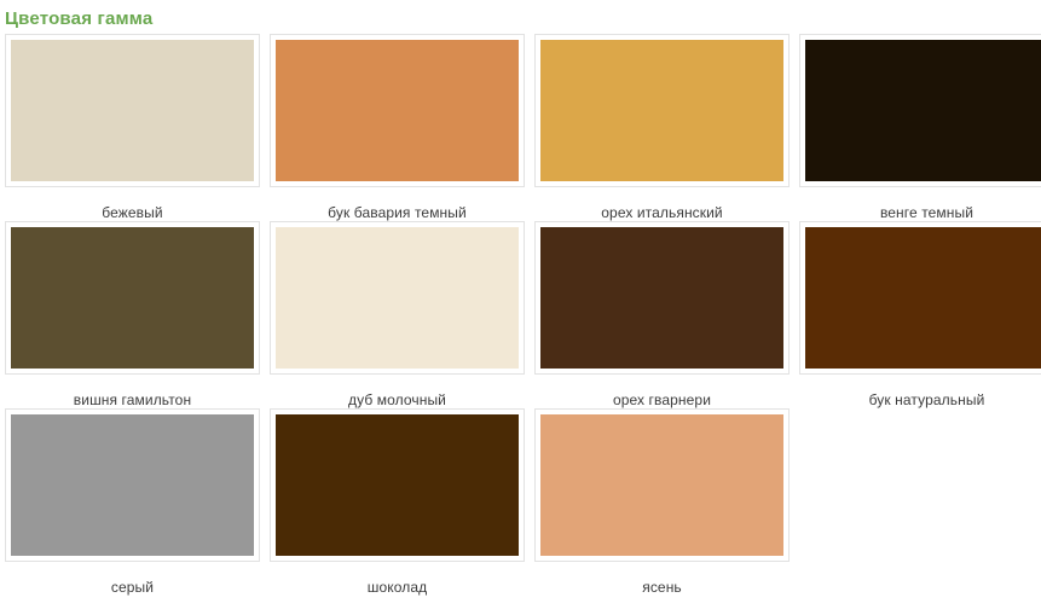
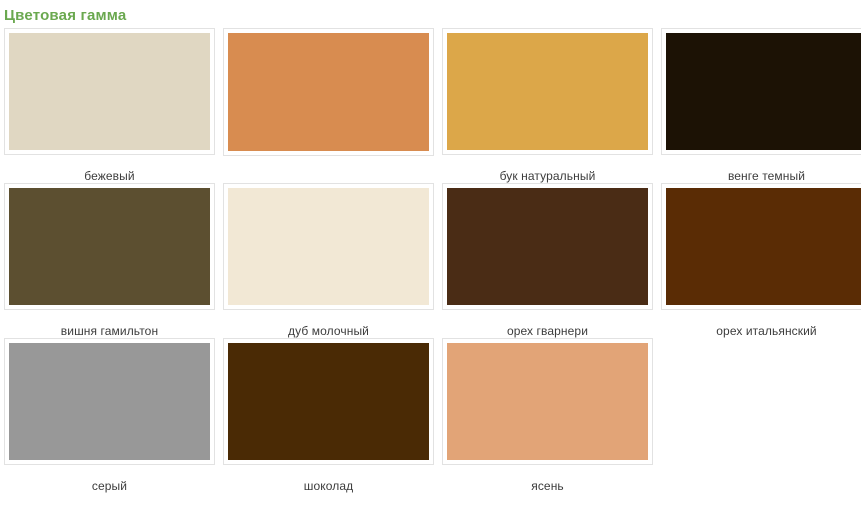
  Цветовая гамма
  бежевый
- бук бавария темный
- орех итальянский
+ бук натуральный
  венге темный
  вишня гамильтон
  дуб молочный
  орех гварнери
- бук натуральный
+ орех итальянский
  серый
  шоколад
  ясень
